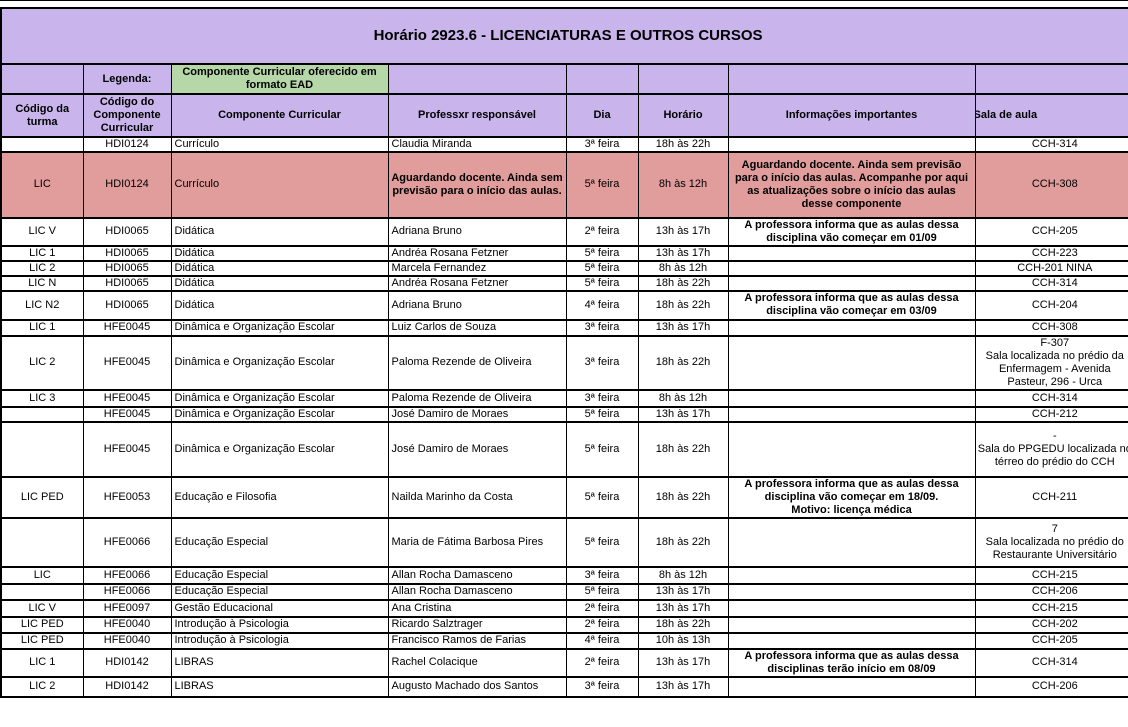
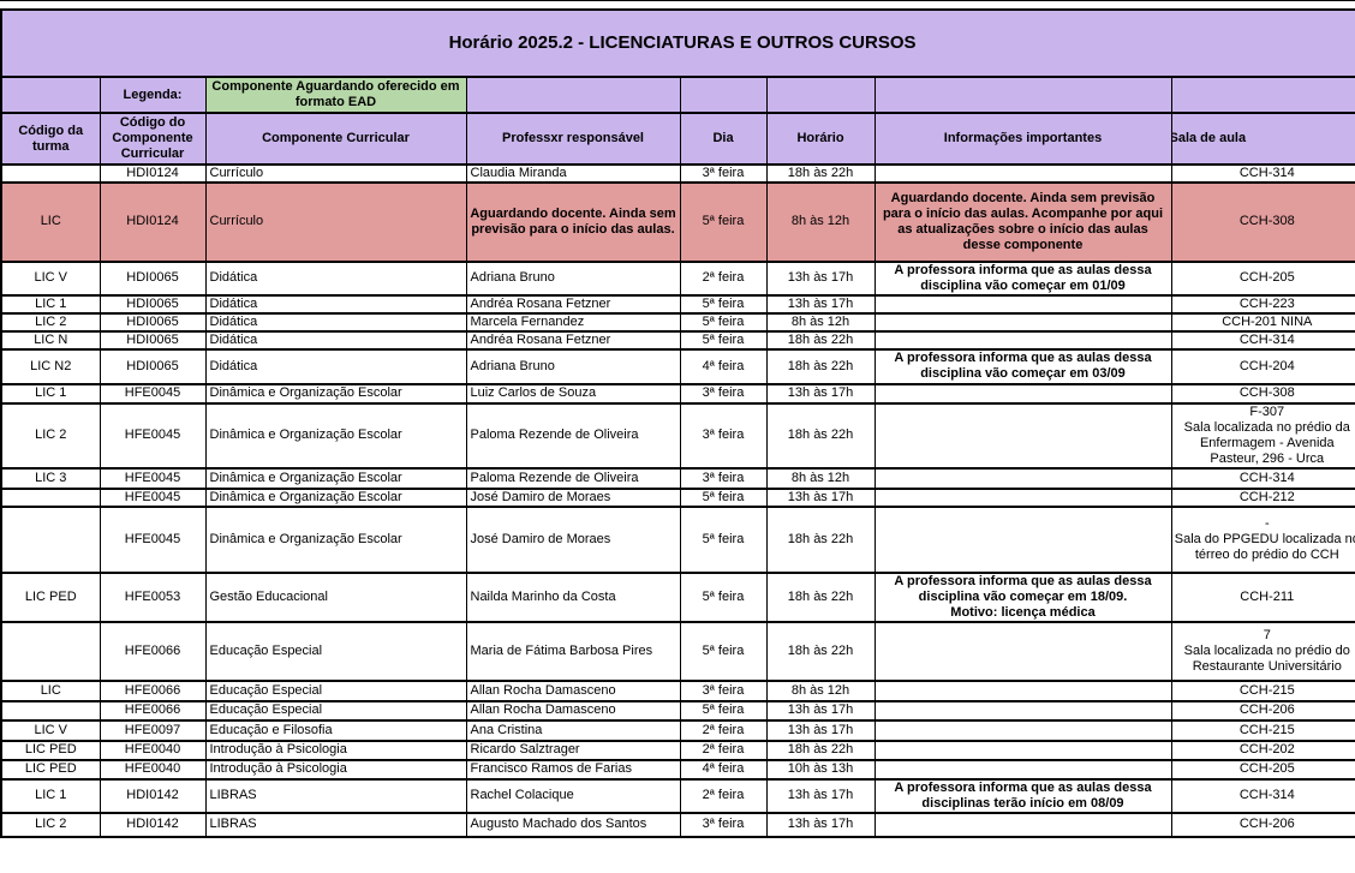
- Horário 2923.6 - LICENCIATURAS E OUTROS CURSOS
+ Horário 2025.2 - LICENCIATURAS E OUTROS CURSOS
- 	Legenda:	Componente Curricular oferecido em formato EAD
+ 	Legenda:	Componente Aguardando oferecido em formato EAD
  Código da turma	Código do Componente Curricular	Componente Curricular	Professxr responsável	Dia	Horário	Informações importantes	Sala de aula
  	HDI0124	Currículo	Claudia Miranda	3ª feira	18h às 22h		CCH-314
  LIC	HDI0124	Currículo	Aguardando docente. Ainda sem previsão para o início das aulas.	5ª feira	8h às 12h	Aguardando docente. Ainda sem previsão para o início das aulas. Acompanhe por aqui as atualizações sobre o início das aulas desse componente	CCH-308
  LIC V	HDI0065	Didática	Adriana Bruno	2ª feira	13h às 17h	A professora informa que as aulas dessa disciplina vão começar em 01/09	CCH-205
  LIC 1	HDI0065	Didática	Andréa Rosana Fetzner	5ª feira	13h às 17h		CCH-223
  LIC 2	HDI0065	Didática	Marcela Fernandez	5ª feira	8h às 12h		CCH-201 NINA
  LIC N	HDI0065	Didática	Andréa Rosana Fetzner	5ª feira	18h às 22h		CCH-314
  LIC N2	HDI0065	Didática	Adriana Bruno	4ª feira	18h às 22h	A professora informa que as aulas dessa disciplina vão começar em 03/09	CCH-204
  LIC 1	HFE0045	Dinâmica e Organização Escolar	Luiz Carlos de Souza	3ª feira	13h às 17h		CCH-308
  LIC 2	HFE0045	Dinâmica e Organização Escolar	Paloma Rezende de Oliveira	3ª feira	18h às 22h		F-307 Sala localizada no prédio da Enfermagem - Avenida Pasteur, 296 - Urca
  LIC 3	HFE0045	Dinâmica e Organização Escolar	Paloma Rezende de Oliveira	3ª feira	8h às 12h		CCH-314
  	HFE0045	Dinâmica e Organização Escolar	José Damiro de Moraes	5ª feira	13h às 17h		CCH-212
  	HFE0045	Dinâmica e Organização Escolar	José Damiro de Moraes	5ª feira	18h às 22h		- Sala do PPGEDU localizada n térreo do prédio do CCH
- LIC PED	HFE0053	Educação e Filosofia	Nailda Marinho da Costa	5ª feira	18h às 22h	A professora informa que as aulas dessa disciplina vão começar em 18/09. Motivo: licença médica	CCH-211
+ LIC PED	HFE0053	Gestão Educacional	Nailda Marinho da Costa	5ª feira	18h às 22h	A professora informa que as aulas dessa disciplina vão começar em 18/09. Motivo: licença médica	CCH-211
  	HFE0066	Educação Especial	Maria de Fátima Barbosa Pires	5ª feira	18h às 22h		7 Sala localizada no prédio do Restaurante Universitário
  LIC	HFE0066	Educação Especial	Allan Rocha Damasceno	3ª feira	8h às 12h		CCH-215
  	HFE0066	Educação Especial	Allan Rocha Damasceno	5ª feira	13h às 17h		CCH-206
- LIC V	HFE0097	Gestão Educacional	Ana Cristina	2ª feira	13h às 17h		CCH-215
+ LIC V	HFE0097	Educação e Filosofia	Ana Cristina	2ª feira	13h às 17h		CCH-215
  LIC PED	HFE0040	Introdução à Psicologia	Ricardo Salztrager	2ª feira	18h às 22h		CCH-202
  LIC PED	HFE0040	Introdução à Psicologia	Francisco Ramos de Farias	4ª feira	10h às 13h		CCH-205
  LIC 1	HDI0142	LIBRAS	Rachel Colacique	2ª feira	13h às 17h	A professora informa que as aulas dessa disciplinas terão início em 08/09	CCH-314
  LIC 2	HDI0142	LIBRAS	Augusto Machado dos Santos	3ª feira	13h às 17h		CCH-206
